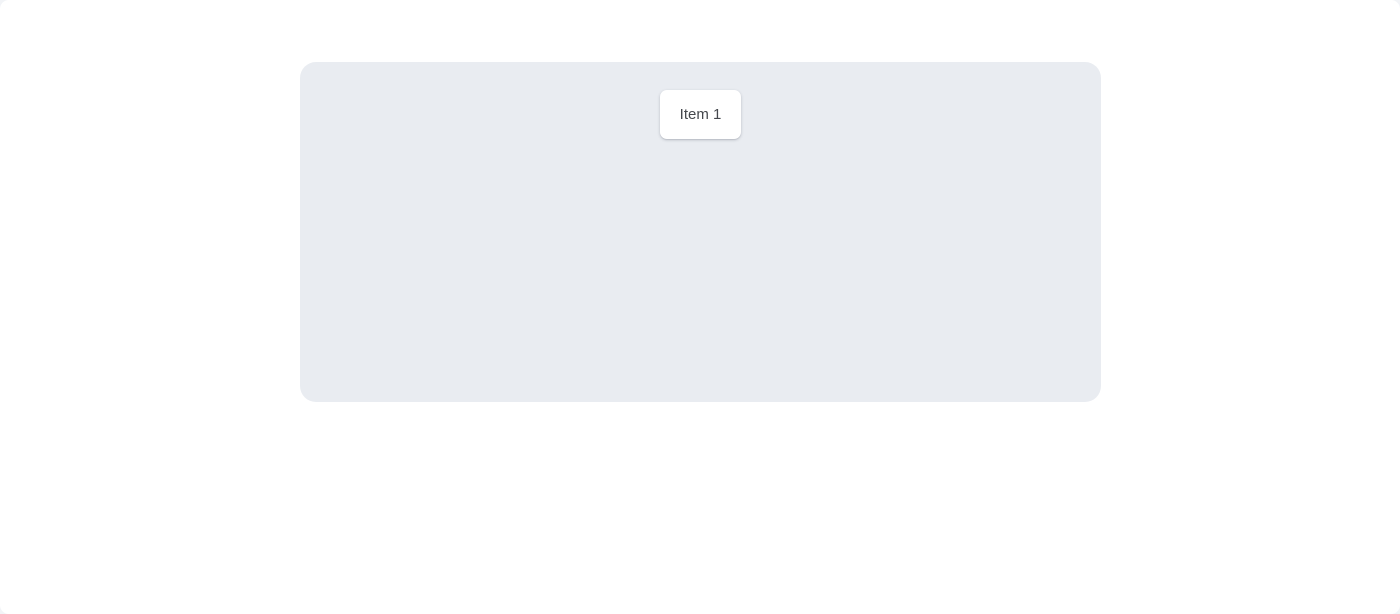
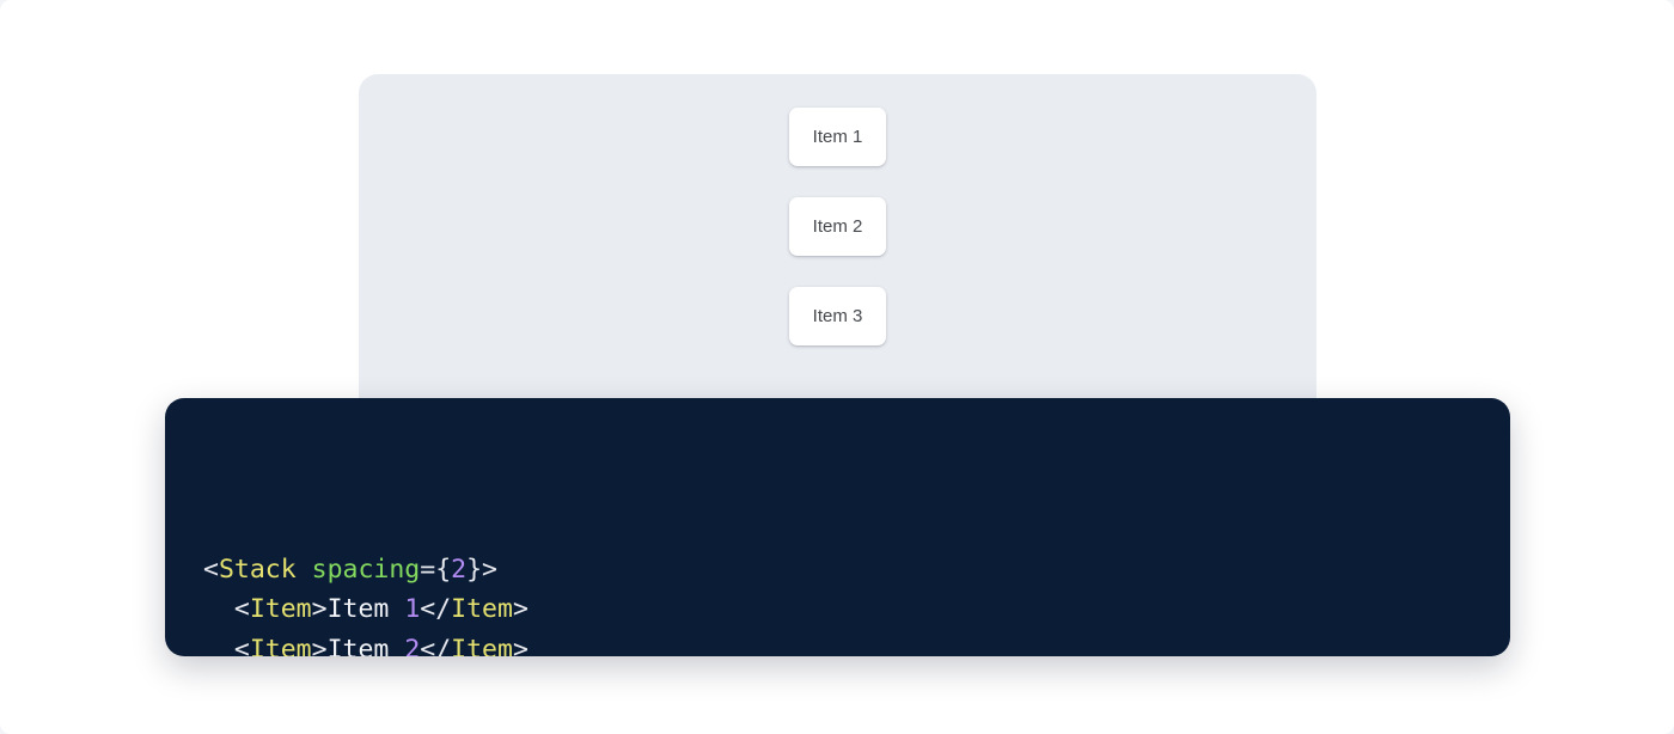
  Item 1
+ Item 2
+ Item 3
+ <Stack spacing={2}>
+ <Item>Item 1</Item>
+ <Item>Item 2</Item>
